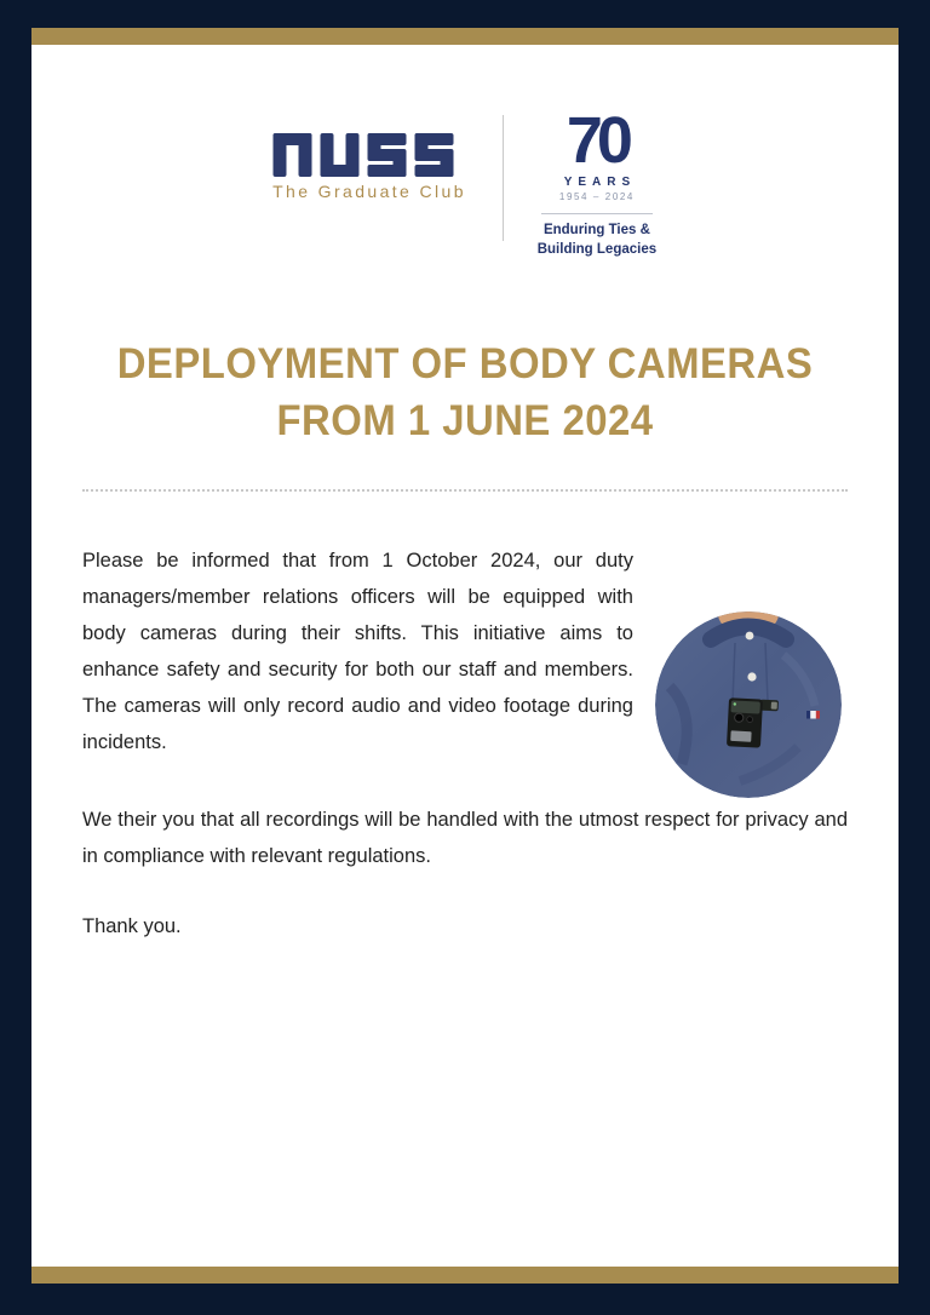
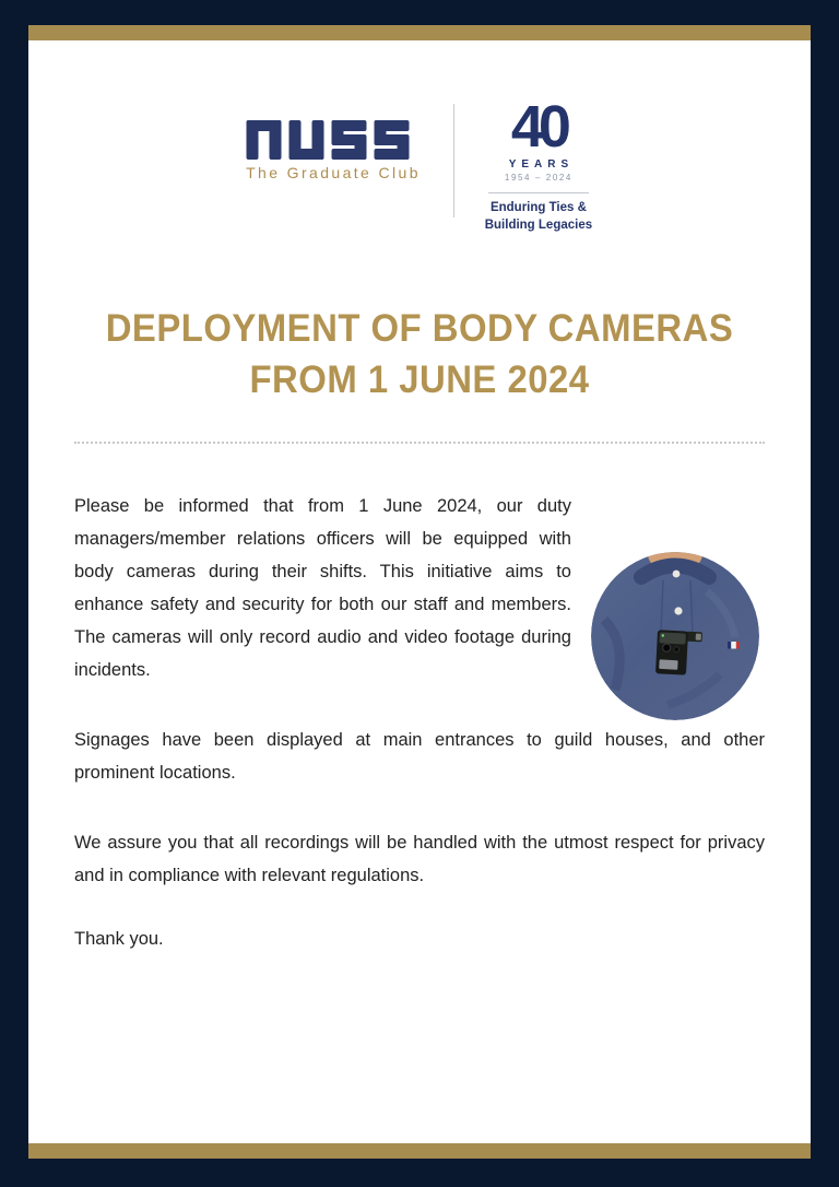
  The Graduate Club
- 70
+ 40
  YEARS
  1954 – 2024
  Enduring Ties &
  Building Legacies
  DEPLOYMENT OF BODY CAMERAS
  FROM 1 JUNE 2024
- Please be informed that from 1 October 2024, our duty managers/member relations officers will be equipped with body cameras during their shifts. This initiative aims to enhance safety and security for both our staff and members. The cameras will only record audio and video footage during incidents.
+ Please be informed that from 1 June 2024, our duty managers/member relations officers will be equipped with body cameras during their shifts. This initiative aims to enhance safety and security for both our staff and members. The cameras will only record audio and video footage during incidents.
+ Signages have been displayed at main entrances to guild houses, and other prominent locations.
- We their you that all recordings will be handled with the utmost respect for privacy and in compliance with relevant regulations.
+ We assure you that all recordings will be handled with the utmost respect for privacy and in compliance with relevant regulations.
  Thank you.
